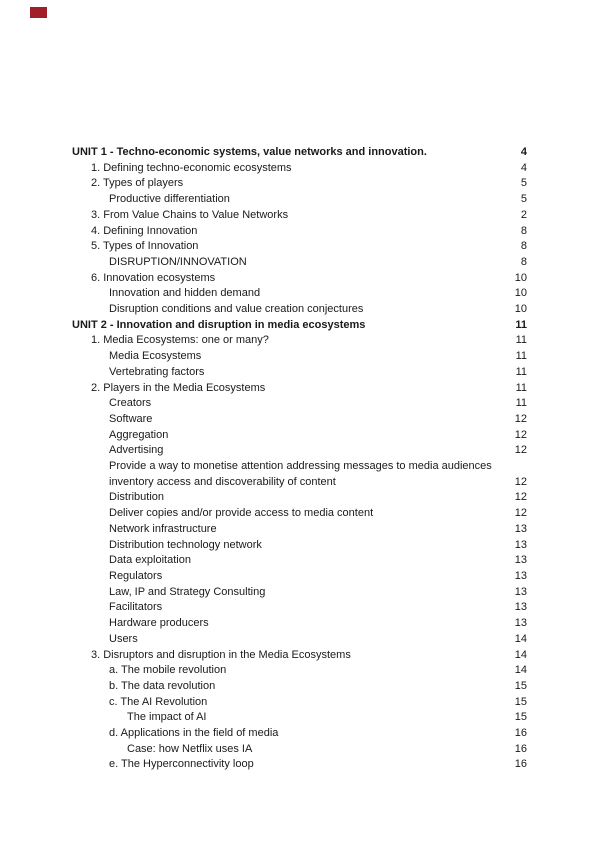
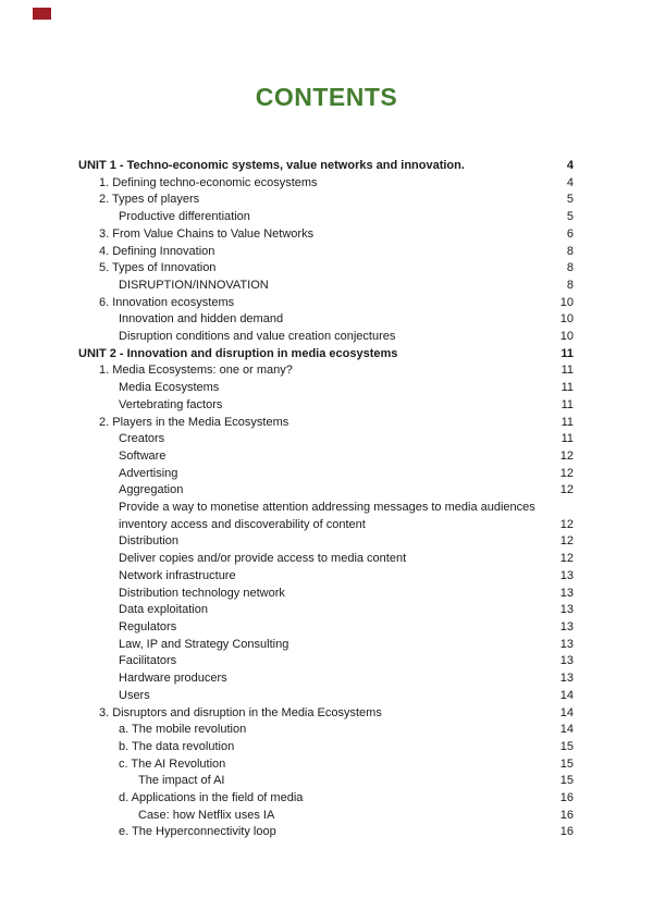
+ CONTENTS
  UNIT 1 - Techno-economic systems, value networks and innovation.
  4
  1. Defining techno-economic ecosystems
  4
  2. Types of players
  5
  Productive differentiation
  5
  3. From Value Chains to Value Networks
- 2
+ 6
  4. Defining Innovation
  8
  5. Types of Innovation
  8
  DISRUPTION/INNOVATION
  8
  6. Innovation ecosystems
  10
  Innovation and hidden demand
  10
  Disruption conditions and value creation conjectures
  10
  UNIT 2 - Innovation and disruption in media ecosystems
  11
  1. Media Ecosystems: one or many?
  11
  Media Ecosystems
  11
  Vertebrating factors
  11
  2. Players in the Media Ecosystems
  11
  Creators
  11
  Software
  12
- Aggregation
+ Advertising
  12
- Advertising
+ Aggregation
  12
  Provide a way to monetise attention addressing messages to media audiences inventory access and discoverability of content
  12
  Distribution
  12
  Deliver copies and/or provide access to media content
  12
  Network infrastructure
  13
  Distribution technology network
  13
  Data exploitation
  13
  Regulators
  13
  Law, IP and Strategy Consulting
  13
  Facilitators
  13
  Hardware producers
  13
  Users
  14
  3. Disruptors and disruption in the Media Ecosystems
  14
  a. The mobile revolution
  14
  b. The data revolution
  15
  c. The AI Revolution
  15
  The impact of AI
  15
  d. Applications in the field of media
  16
  Case: how Netflix uses IA
  16
  e. The Hyperconnectivity loop
  16
